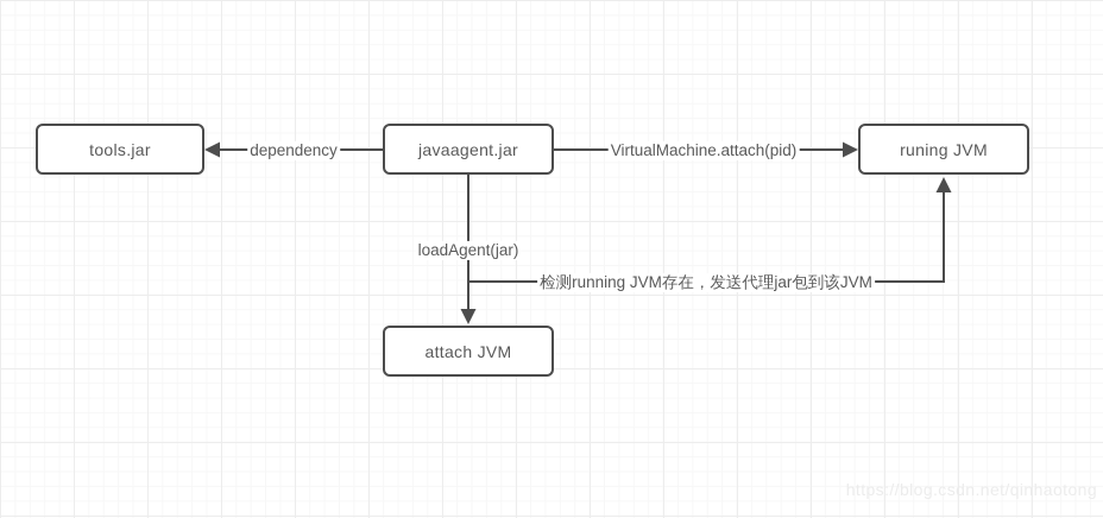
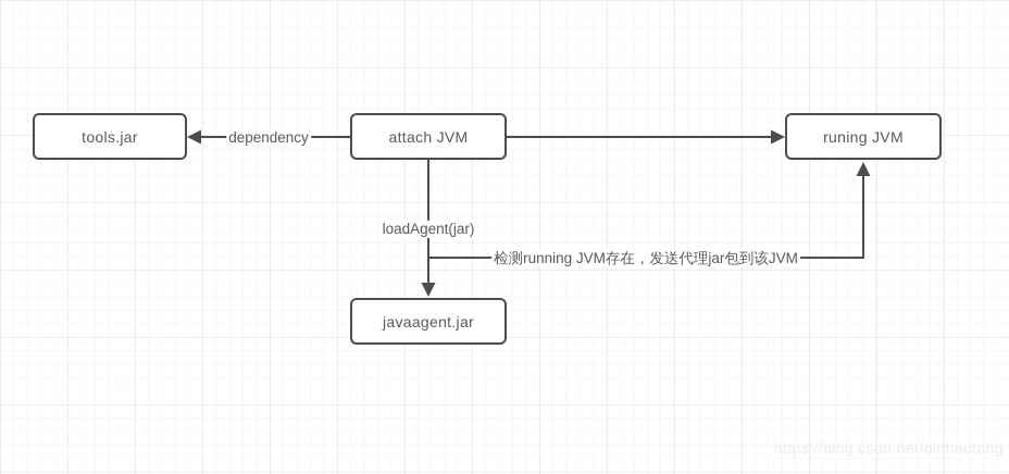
  tools.jar
- javaagent.jar
+ attach JVM
  runing JVM
- attach JVM
+ javaagent.jar
  dependency
- VirtualMachine.attach(pid)
  loadAgent(jar)
  检测running JVM存在，发送代理jar包到该JVM
